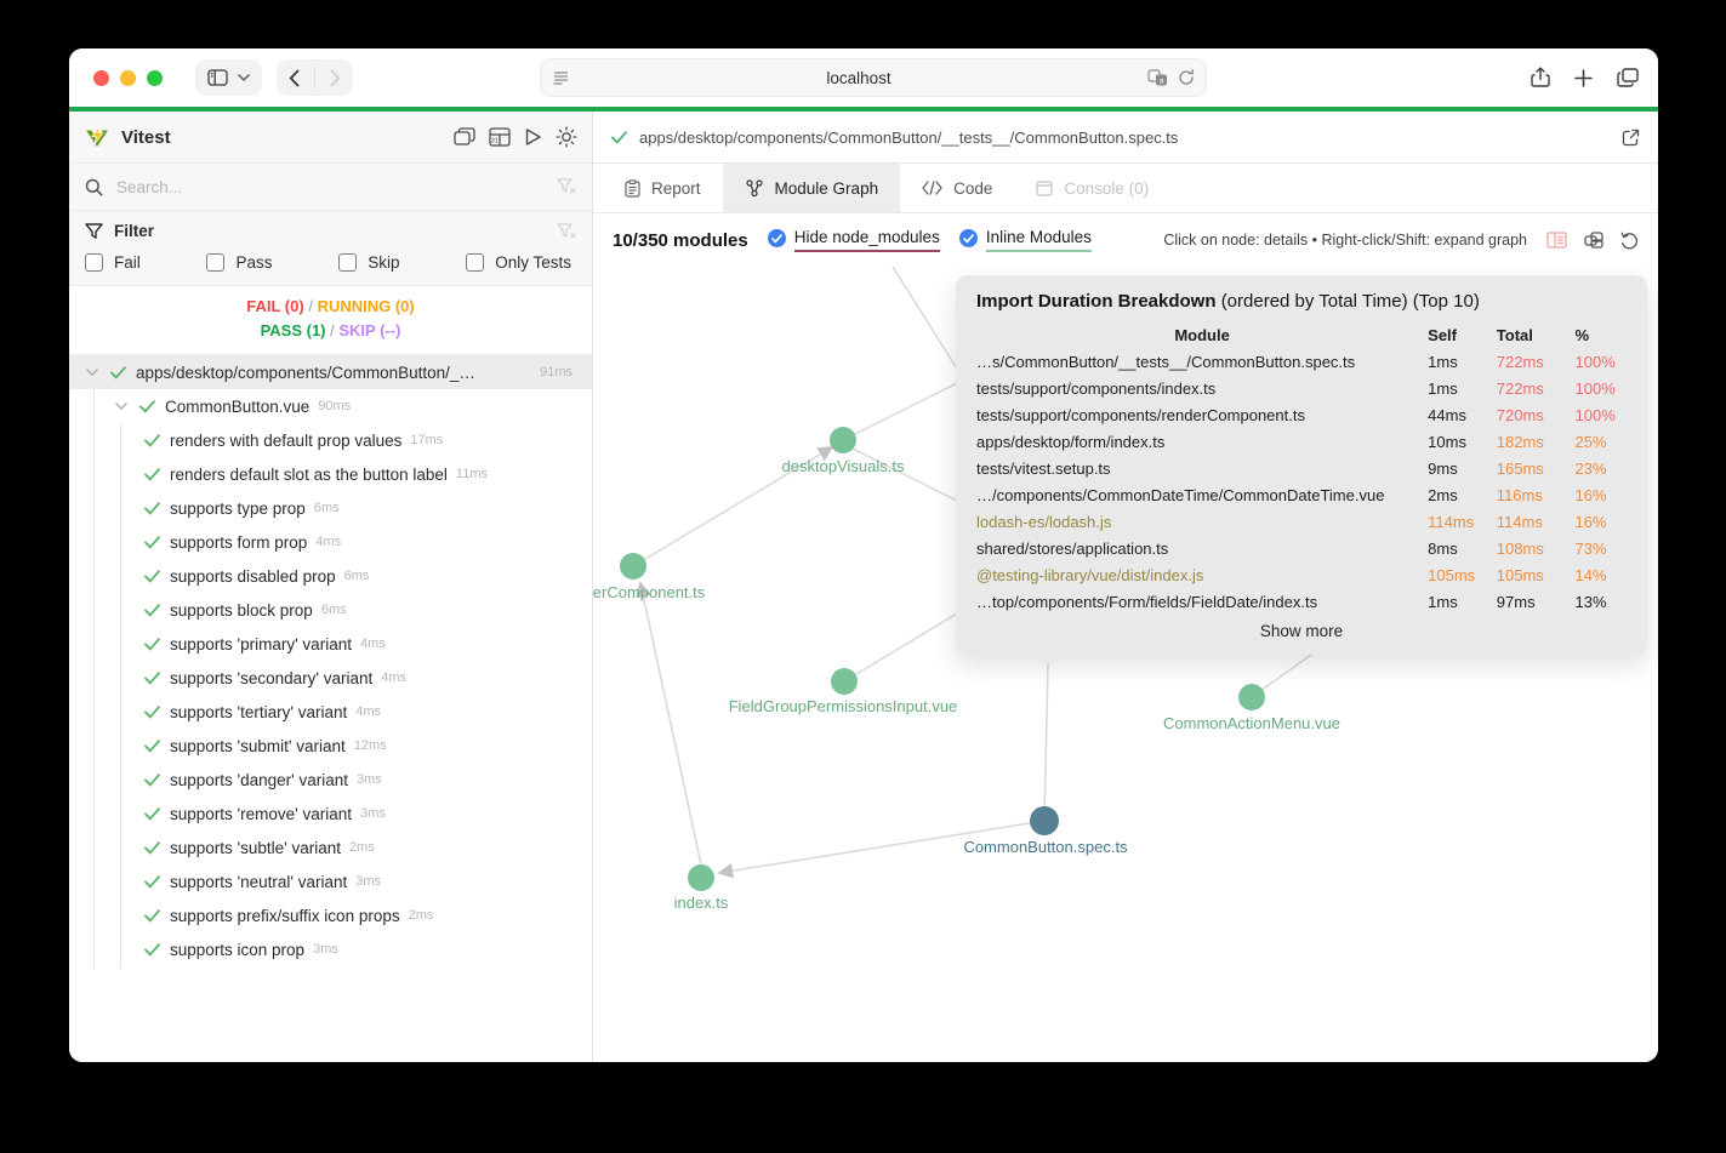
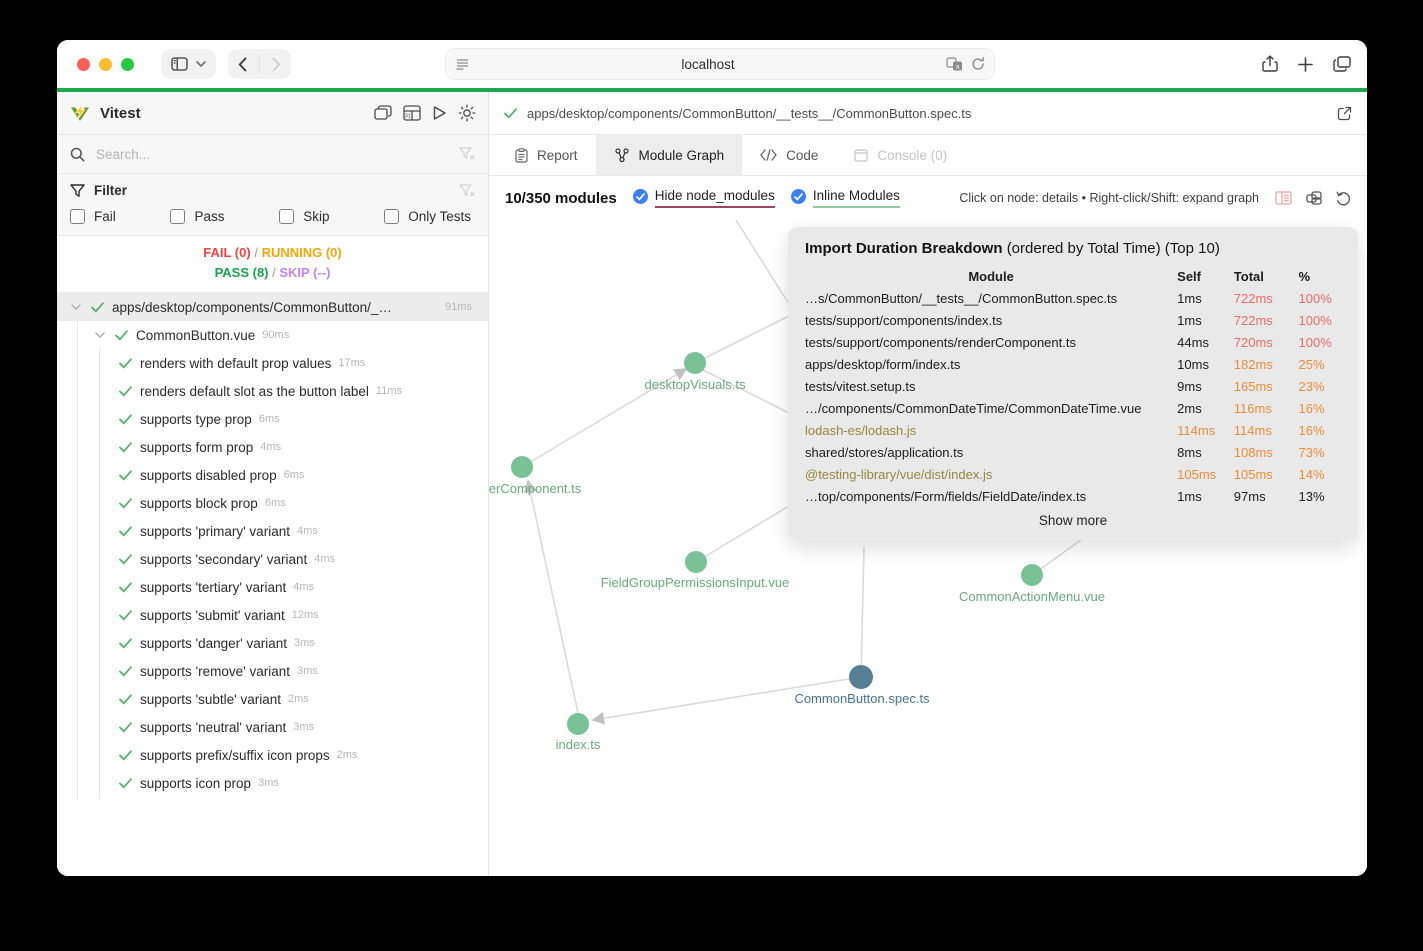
  localhost
  Vitest
  Search...
  Filter
  Fail
  Pass
  Skip
  Only Tests
  FAIL (0) / RUNNING (0)
- PASS (1) / SKIP (--)
+ PASS (8) / SKIP (--)
  apps/desktop/components/CommonButton/_…
  91ms
  CommonButton.vue
  90ms
  renders with default prop values
  17ms
  renders default slot as the button label
  11ms
  supports type prop
  6ms
  supports form prop
  4ms
  supports disabled prop
  6ms
  supports block prop
  6ms
  supports 'primary' variant
  4ms
  supports 'secondary' variant
  4ms
  supports 'tertiary' variant
  4ms
  supports 'submit' variant
  12ms
  supports 'danger' variant
  3ms
  supports 'remove' variant
  3ms
  supports 'subtle' variant
  2ms
  supports 'neutral' variant
  3ms
  supports prefix/suffix icon props
  2ms
  supports icon prop
  3ms
  apps/desktop/components/CommonButton/__tests__/CommonButton.spec.ts
  Report
  Module Graph
  Code
  Console (0)
  10/350 modules
  Hide node_modules
  Inline Modules
  Click on node: details • Right-click/Shift: expand graph
  desktopVisuals.ts
  erComponent.ts
  FieldGroupPermissionsInput.vue
  CommonActionMenu.vue
  CommonButton.spec.ts
  index.ts
  Import Duration Breakdown (ordered by Total Time) (Top 10)
  Module	Self	Total	%
  …s/CommonButton/__tests__/CommonButton.spec.ts	1ms	722ms	100%
  tests/support/components/index.ts	1ms	722ms	100%
  tests/support/components/renderComponent.ts	44ms	720ms	100%
  apps/desktop/form/index.ts	10ms	182ms	25%
  tests/vitest.setup.ts	9ms	165ms	23%
  …/components/CommonDateTime/CommonDateTime.vue	2ms	116ms	16%
  lodash-es/lodash.js	114ms	114ms	16%
  shared/stores/application.ts	8ms	108ms	73%
  @testing-library/vue/dist/index.js	105ms	105ms	14%
  …top/components/Form/fields/FieldDate/index.ts	1ms	97ms	13%
  Show more
